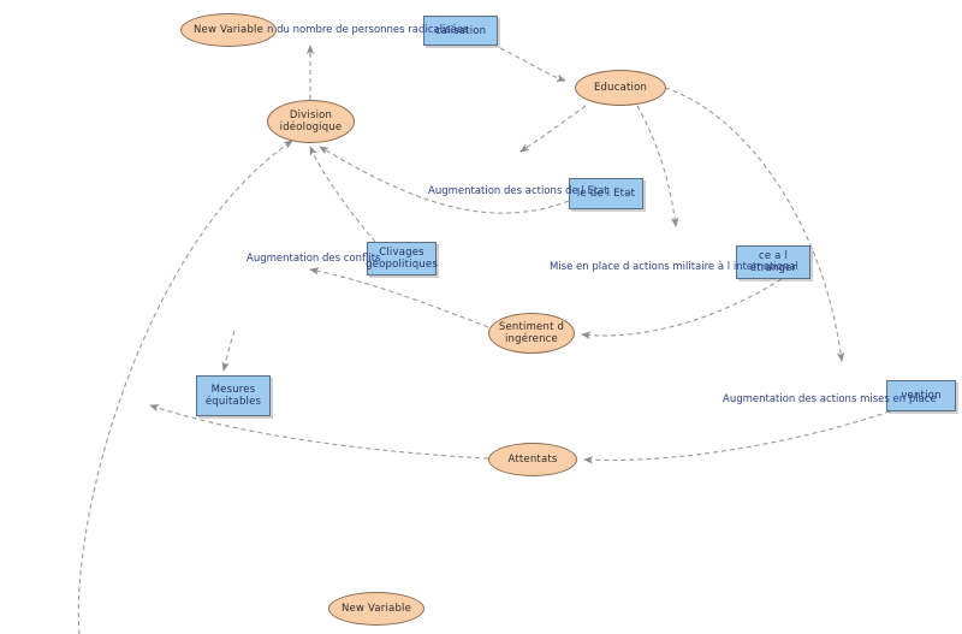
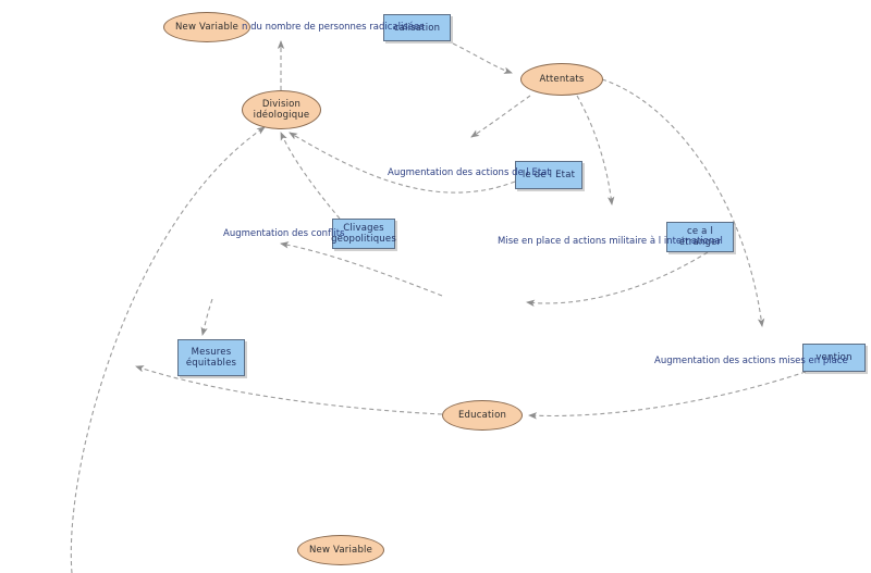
  New Variable
  calisation
- Education
+ Attentats
  Division idéologique
  le de l Etat
  Clivages géopolitiques
  ce a l étranger
- Sentiment d ingérence
  Mesures équitables
  vention
- Attentats
+ Education
  New Variable
  n du nombre de personnes radicalisées
  Augmentation des actions de l Etat
  Augmentation des conflits
  Mise en place d actions militaire à l international
  Augmentation des actions mises en place
